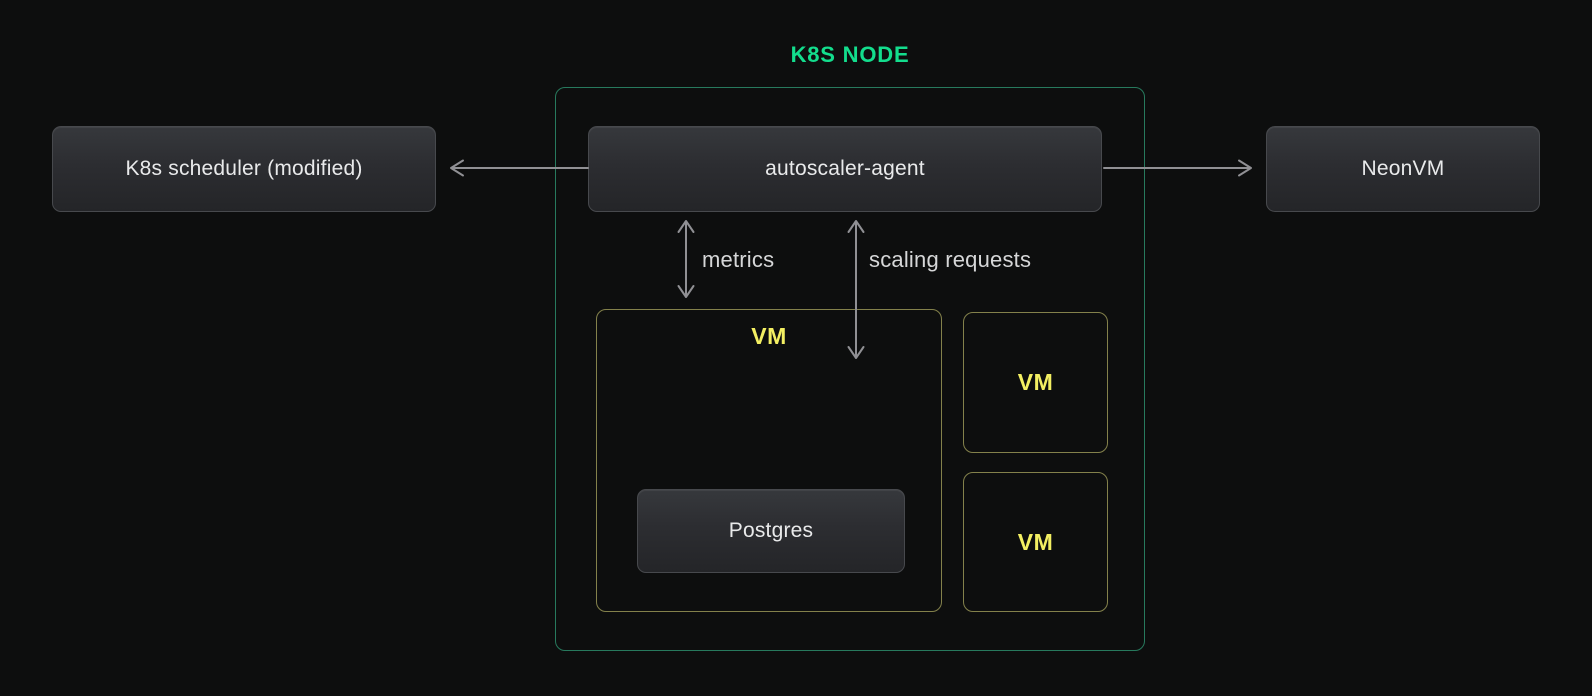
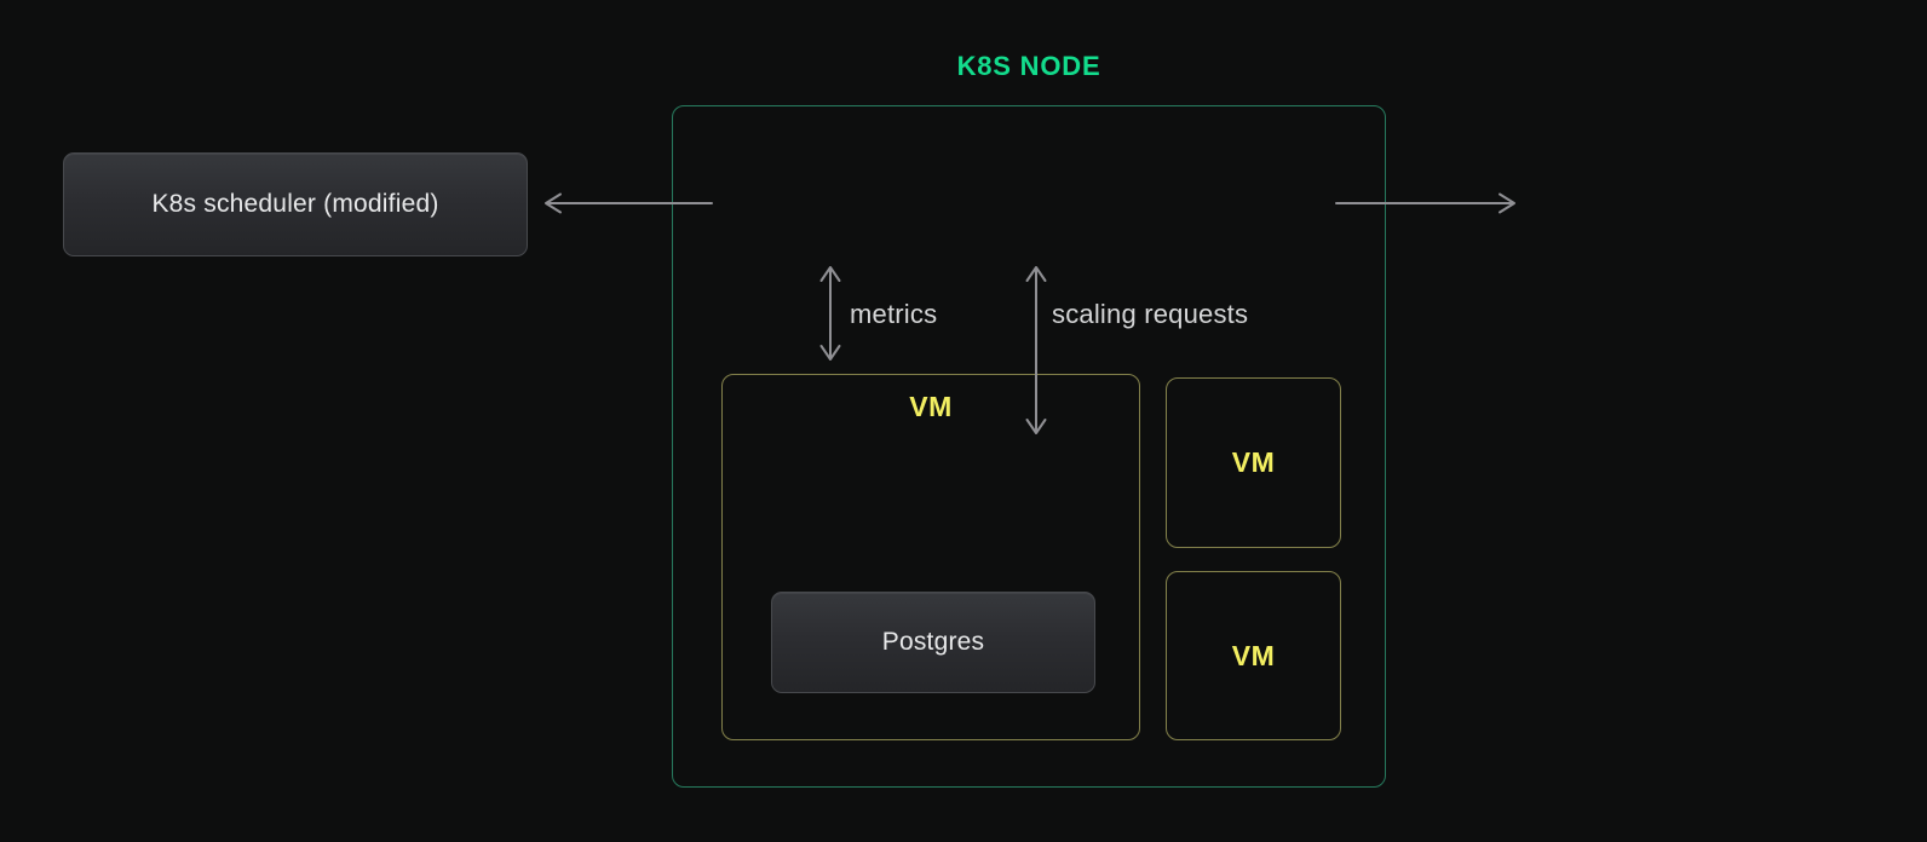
  K8S NODE
  K8s scheduler (modified)
- NeonVM
- autoscaler-agent
  VM
  Postgres
  VM
  VM
  metrics
  scaling requests
